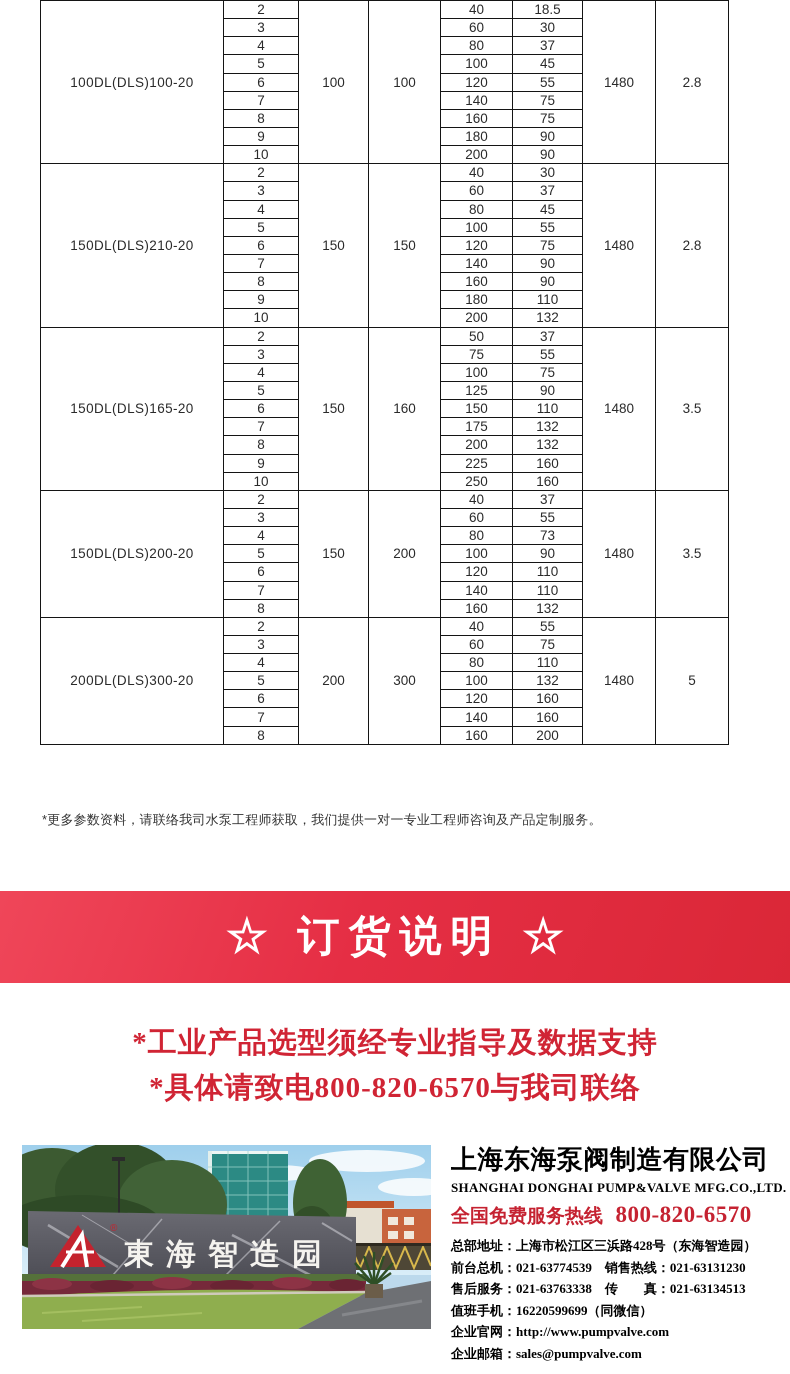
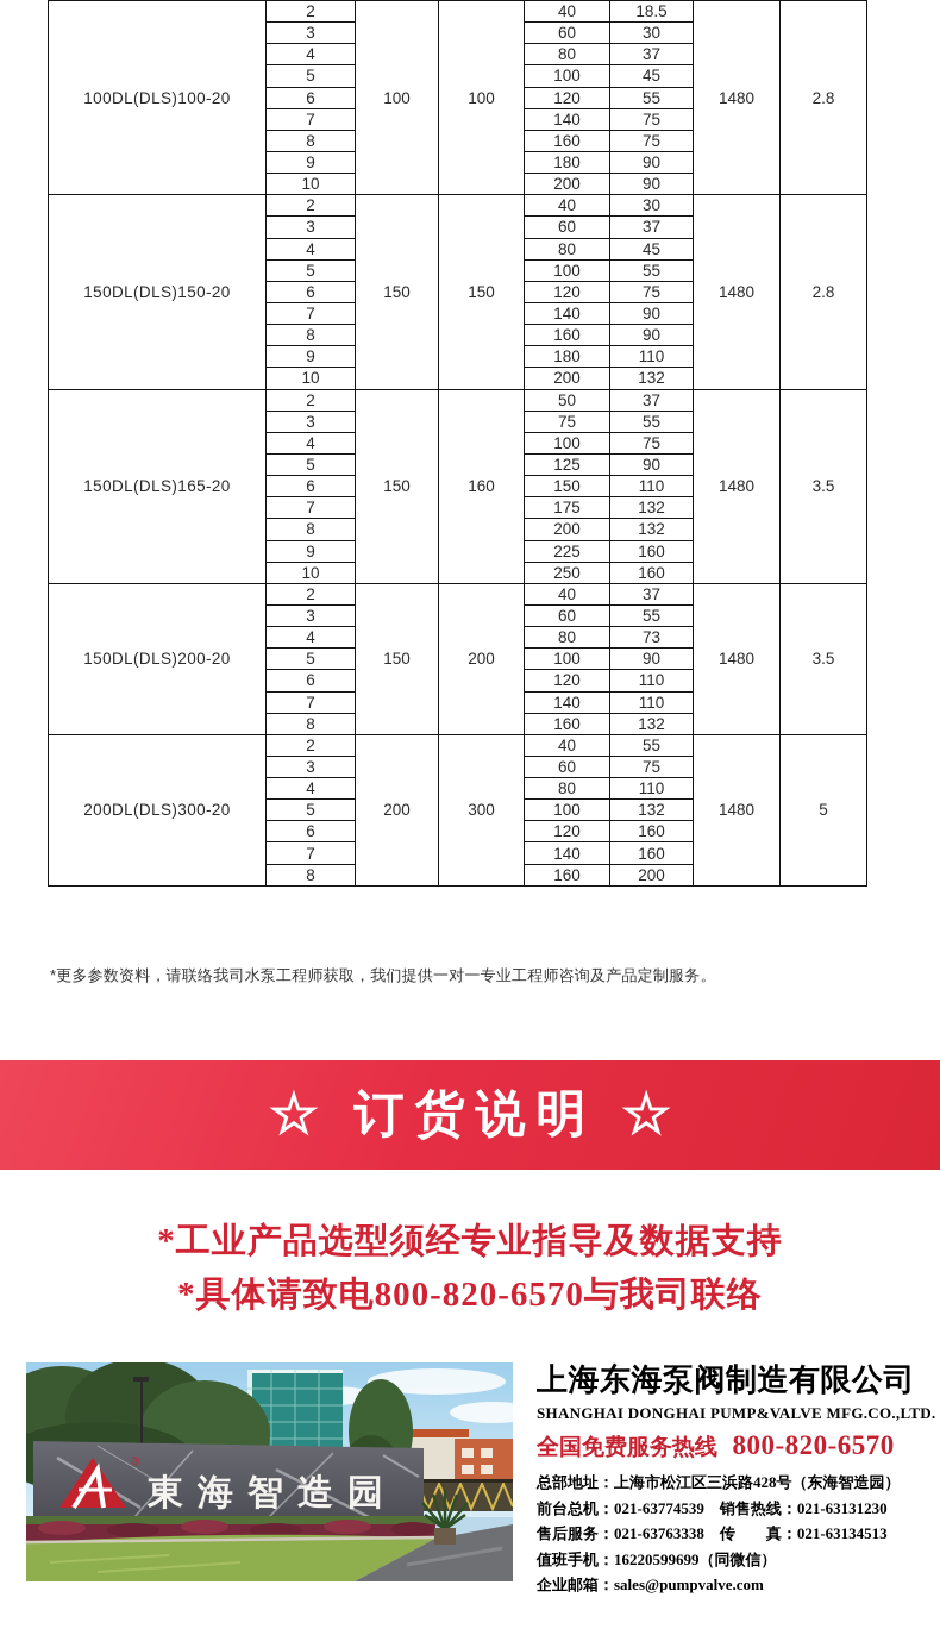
  100DL(DLS)100-20	2	100	100	40	18.5	1480	2.8
  3	60	30
  4	80	37
  5	100	45
  6	120	55
  7	140	75
  8	160	75
  9	180	90
  10	200	90
- 150DL(DLS)210-20	2	150	150	40	30	1480	2.8
+ 150DL(DLS)150-20	2	150	150	40	30	1480	2.8
  3	60	37
  4	80	45
  5	100	55
  6	120	75
  7	140	90
  8	160	90
  9	180	110
  10	200	132
  150DL(DLS)165-20	2	150	160	50	37	1480	3.5
  3	75	55
  4	100	75
  5	125	90
  6	150	110
  7	175	132
  8	200	132
  9	225	160
  10	250	160
  150DL(DLS)200-20	2	150	200	40	37	1480	3.5
  3	60	55
  4	80	73
  5	100	90
  6	120	110
  7	140	110
  8	160	132
  200DL(DLS)300-20	2	200	300	40	55	1480	5
  3	60	75
  4	80	110
  5	100	132
  6	120	160
  7	140	160
  8	160	200
  *更多参数资料，请联络我司水泵工程师获取，我们提供一对一专业工程师咨询及产品定制服务。
  ☆ 订货说明 ☆
  *工业产品选型须经专业指导及数据支持
  *具体请致电800-820-6570与我司联络
  ®
  東海智造园
  上海东海泵阀制造有限公司
  SHANGHAI DONGHAI PUMP&VALVE MFG.CO.,LTD.
  全国免费服务热线 800-820-6570
  总部地址：上海市松江区三浜路428号（东海智造园）
  前台总机：021-63774539 销售热线：021-63131230
  售后服务：021-63763338 传 真：021-63134513
  值班手机：16220599699（同微信）
- 企业官网：http://www.pumpvalve.com
  企业邮箱：sales@pumpvalve.com
